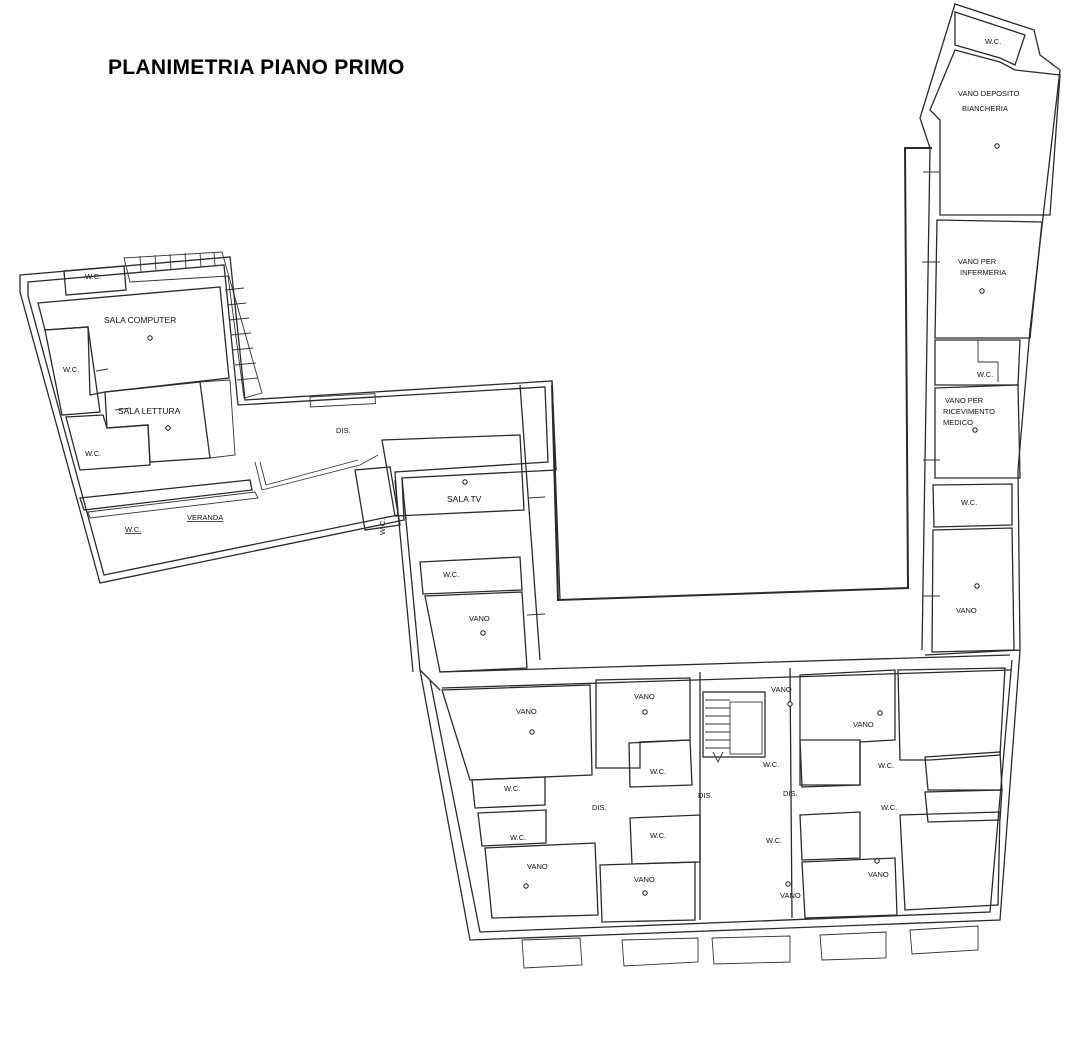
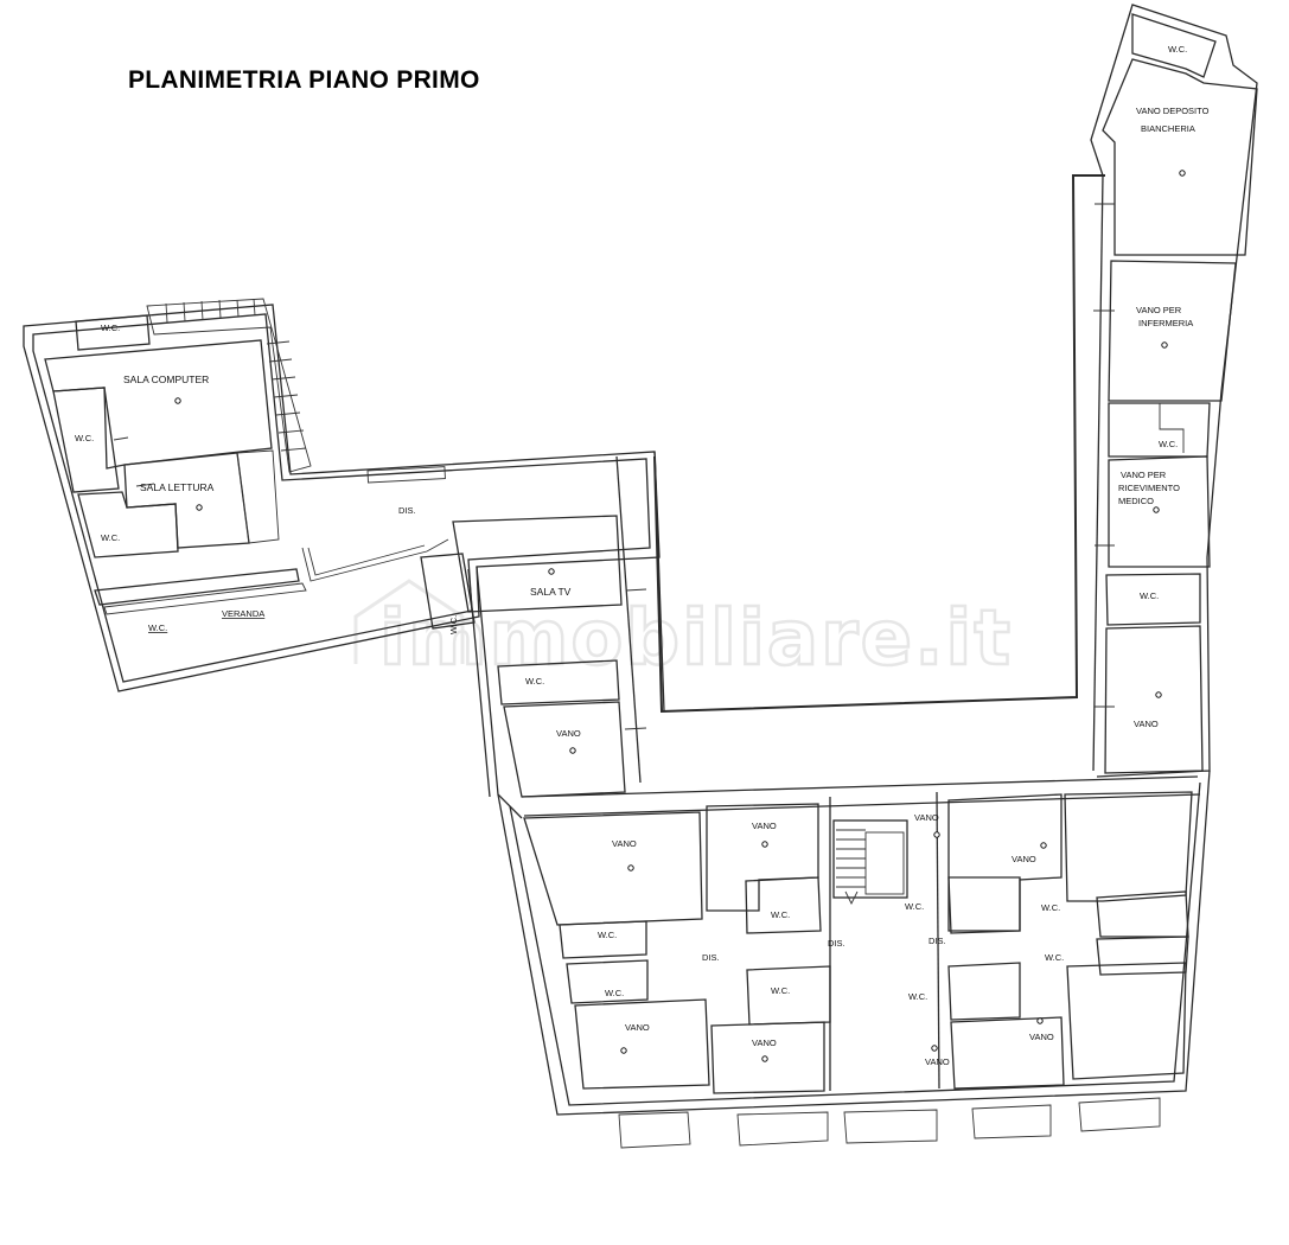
+ immobiliare.it
  W.C.
  SALA COMPUTER
  W.C.
  SALA LETTURA
  W.C.
  VERANDA
  W.C.
  DIS.
  SALA TV
  W.C.
  VANO
  W.C.
  VANO DEPOSITO
  BIANCHERIA
  VANO PER
  INFERMERIA
  W.C.
  VANO PER
  RICEVIMENTO
  MEDICO
  W.C.
  VANO
  VANO
  VANO
  W.C.
  W.C.
  W.C.
  DIS.
  DIS.
  W.C.
  VANO
  VANO
  VANO
  VANO
  W.C.
  DIS.
  W.C.
  W.C.
  W.C.
  VANO
  VANO
  PLANIMETRIA PIANO PRIMO
